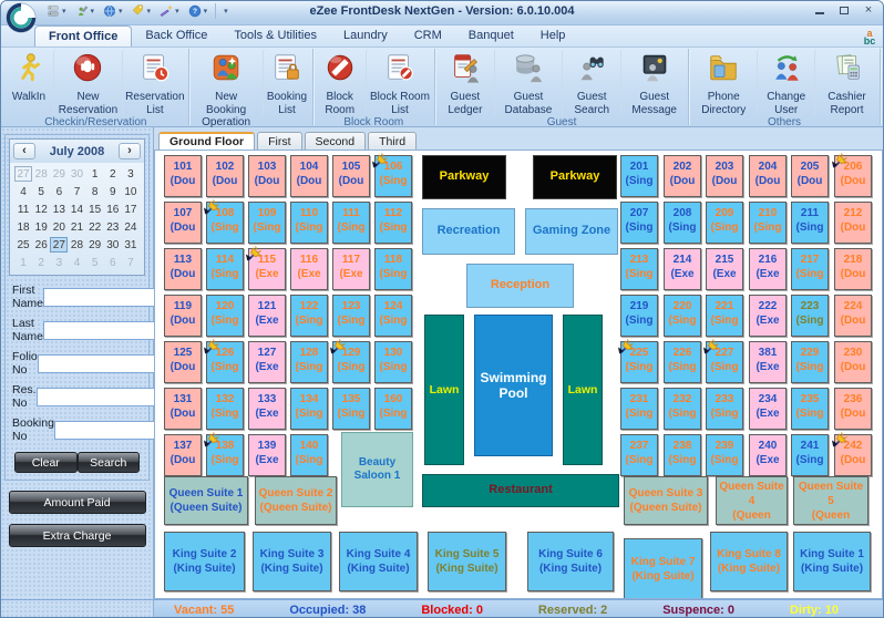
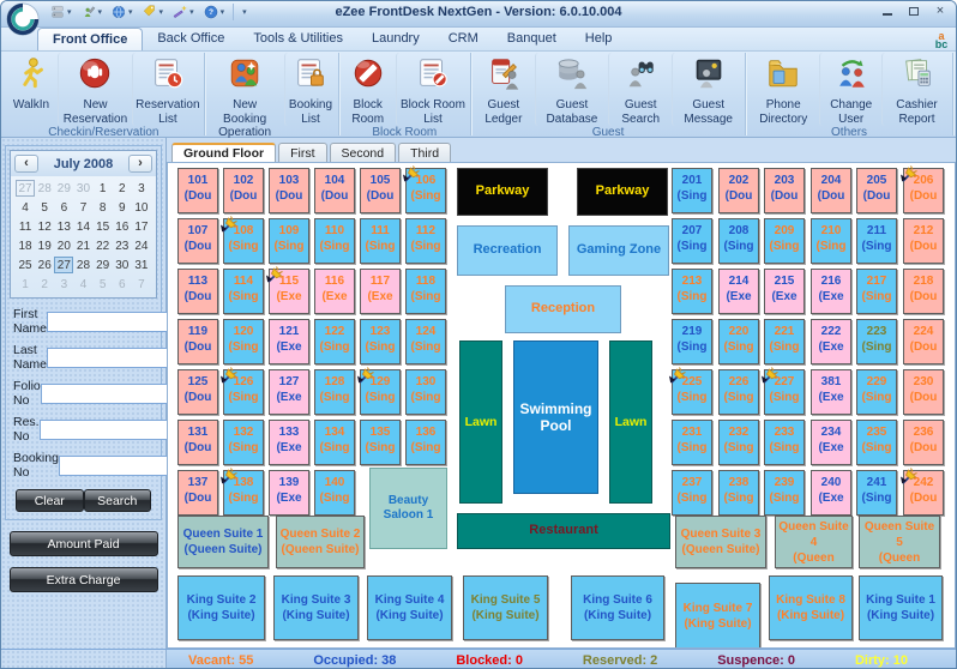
  eZee FrontDesk NextGen - Version: 6.0.10.004
  ×
  Front Office
  Back Office
  Tools & Utilities
  Laundry
  CRM
  Banquet
  Help
  a
  bc
  WalkIn
  New Reservation
  Reservation List
  Checkin/Reservation
  New Booking Operation
  Booking List
  Block Room
  Block Room List
  Block Room
  Guest Ledger
  Guest Database
  Guest Search
  Guest Message
  Guest
  Phone Directory
  Change User
  Cashier Report
  Others
  ‹
  July 2008
  ›
  27
  28
  29
  30
  1
  2
  3
  4
  5
  6
  7
  8
  9
  10
  11
  12
  13
  14
  15
  16
  17
  18
  19
  20
  21
  22
  23
  24
  25
  26
  27
  28
  29
  30
  31
  1
  2
  3
  4
  5
  6
  7
  First Name
  Last Name
  Folio No
  Res. No
  Booking No
  Clear
  Search
  Amount Paid
  Extra Charge
  Ground Floor
  First
  Second
  Third
  101
  (Dou
  102
  (Dou
  103
  (Dou
  104
  (Dou
  105
  (Dou
  106
  (Sing
  107
  (Dou
  108
  (Sing
  109
  (Sing
  110
  (Sing
  111
  (Sing
  112
  (Sing
  113
  (Dou
  114
  (Sing
  115
  (Exe
  116
  (Exe
  117
  (Exe
  118
  (Sing
  119
  (Dou
  120
  (Sing
  121
  (Exe
  122
  (Sing
  123
  (Sing
  124
  (Sing
  125
  (Dou
  126
  (Sing
  127
  (Exe
  128
  (Sing
  129
  (Sing
  130
  (Sing
  131
  (Dou
  132
  (Sing
  133
  (Exe
  134
  (Sing
  135
  (Sing
- 160
+ 136
  (Sing
  137
  (Dou
  138
  (Sing
  139
  (Exe
  140
  (Sing
  201
  (Sing
  202
  (Dou
  203
  (Dou
  204
  (Dou
  205
  (Dou
  206
  (Dou
  207
  (Sing
  208
  (Sing
  209
  (Sing
  210
  (Sing
  211
  (Sing
  212
  (Dou
  213
  (Sing
  214
  (Exe
  215
  (Exe
  216
  (Exe
  217
  (Sing
  218
  (Dou
  219
  (Sing
  220
  (Sing
  221
  (Sing
  222
  (Exe
  223
  (Sing
  224
  (Dou
  225
  (Sing
  226
  (Sing
  227
  (Sing
  381
  (Exe
  229
  (Sing
  230
  (Dou
  231
  (Sing
  232
  (Sing
  233
  (Sing
  234
  (Exe
  235
  (Sing
  236
  (Dou
  237
  (Sing
  238
  (Sing
  239
  (Sing
  240
  (Exe
  241
  (Sing
  242
  (Dou
  Parkway
  Parkway
  Recreation
  Gaming Zone
  Reception
  Lawn
  Swimming Pool
  Lawn
  Restaurant
  Beauty Saloon 1
  Queen Suite 1
  (Queen Suite)
  Queen Suite 2
  (Queen Suite)
  Queen Suite 3
  (Queen Suite)
  Queen Suite 4
  (Queen
  Queen Suite 5
  (Queen
  King Suite 2
  (King Suite)
  King Suite 3
  (King Suite)
  King Suite 4
  (King Suite)
  King Suite 5
  (King Suite)
  King Suite 6
  (King Suite)
  King Suite 7
  (King Suite)
  King Suite 8
  (King Suite)
  King Suite 1
  (King Suite)
  Vacant: 55
  Occupied: 38
  Blocked: 0
  Reserved: 2
  Suspence: 0
  Dirty: 10
